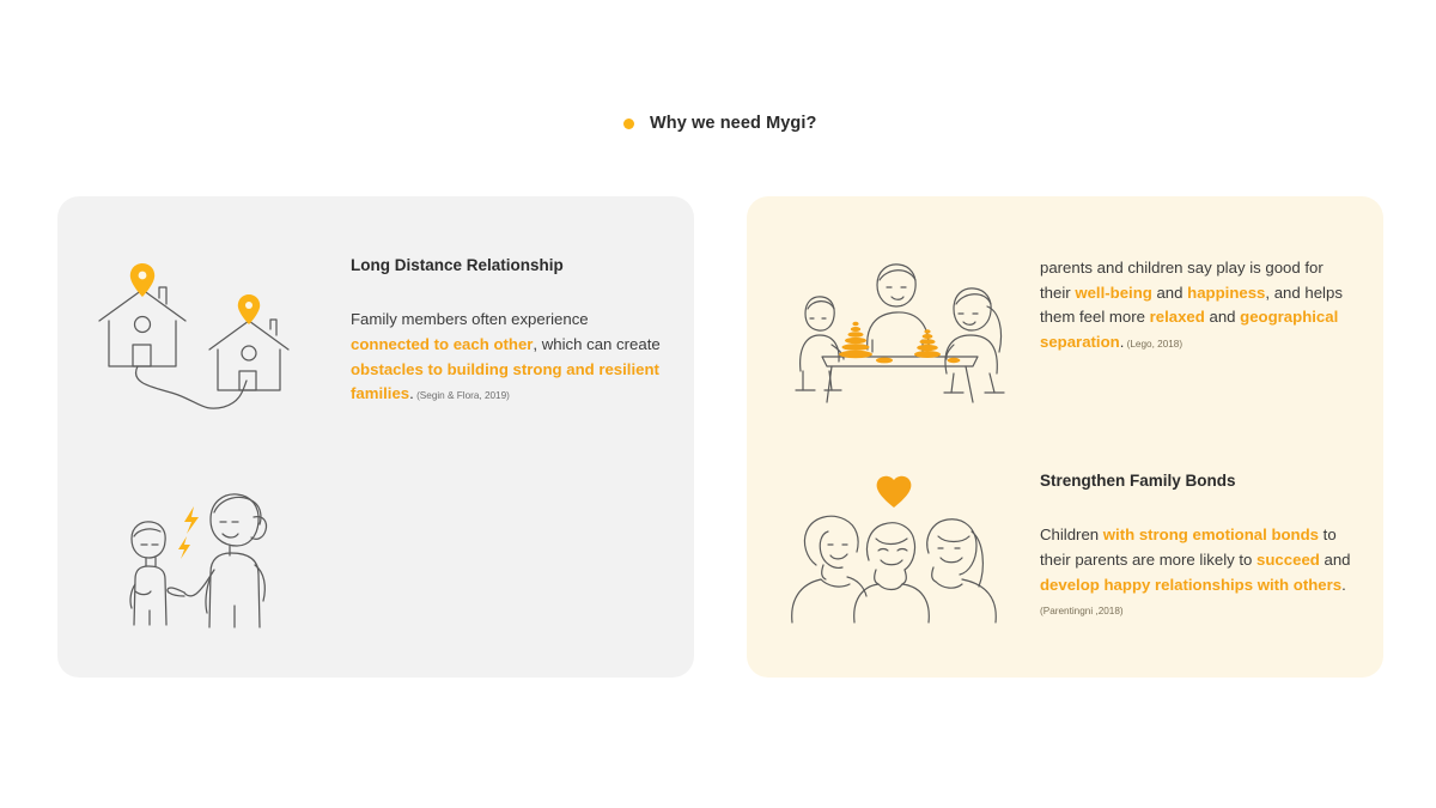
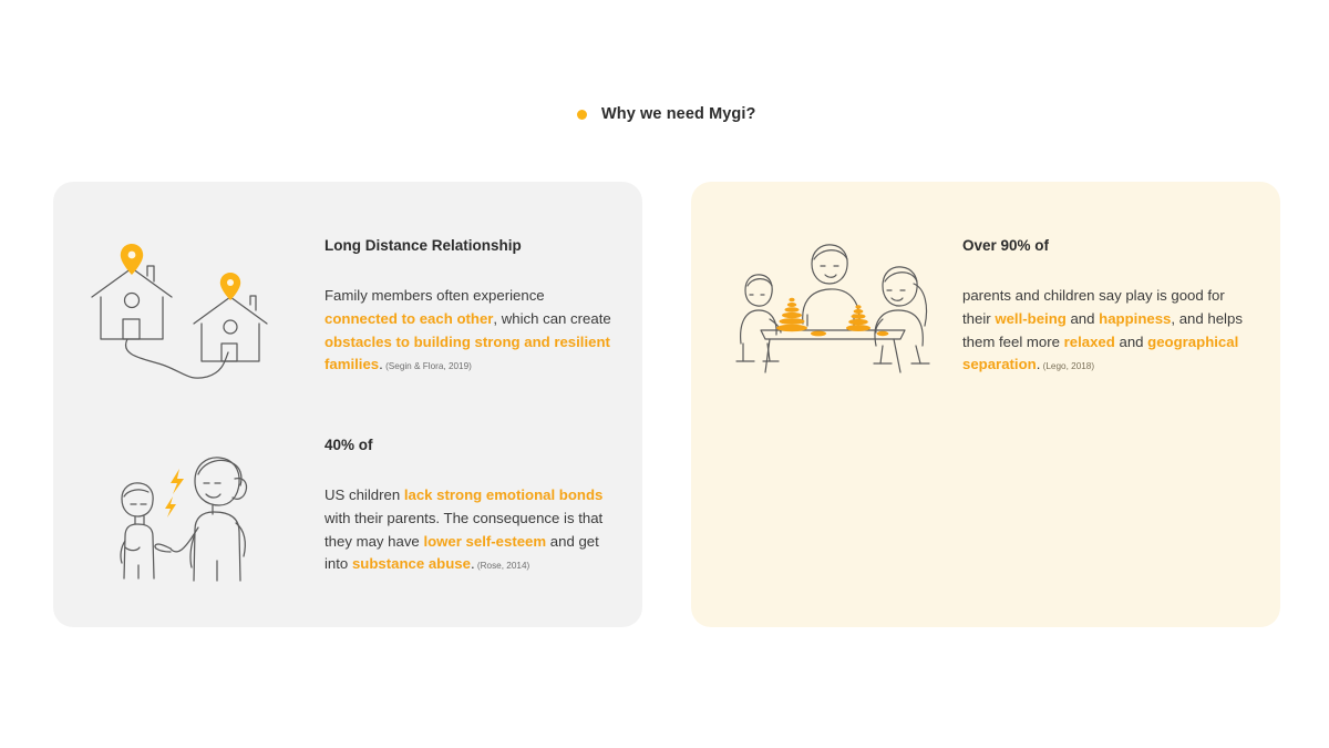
  Why we need Mygi?
  Long Distance Relationship
  Family members often experience connected to each other, which can create obstacles to building strong and resilient families. (Segin & Flora, 2019)
+ 40% of
+ US children lack strong emotional bonds with their parents. The consequence is that they may have lower self-esteem and get into substance abuse. (Rose, 2014)
+ Over 90% of
  parents and children say play is good for their well-being and happiness, and helps them feel more relaxed and geographical separation. (Lego, 2018)
- Strengthen Family Bonds
- Children with strong emotional bonds to their parents are more likely to succeed and develop happy relationships with others. (Parentingni ,2018)
